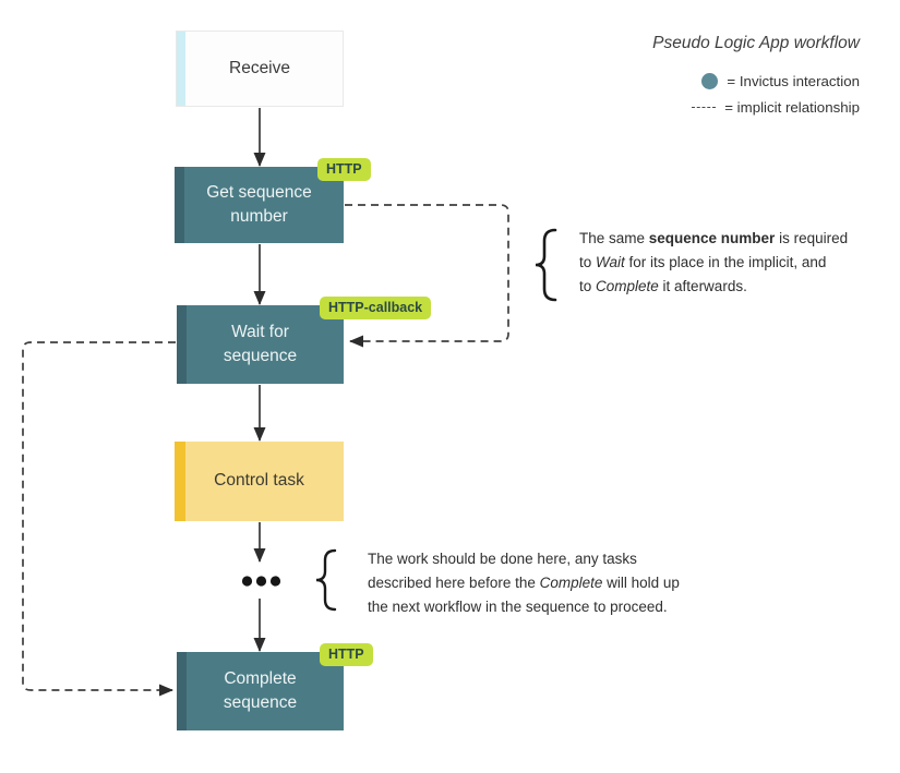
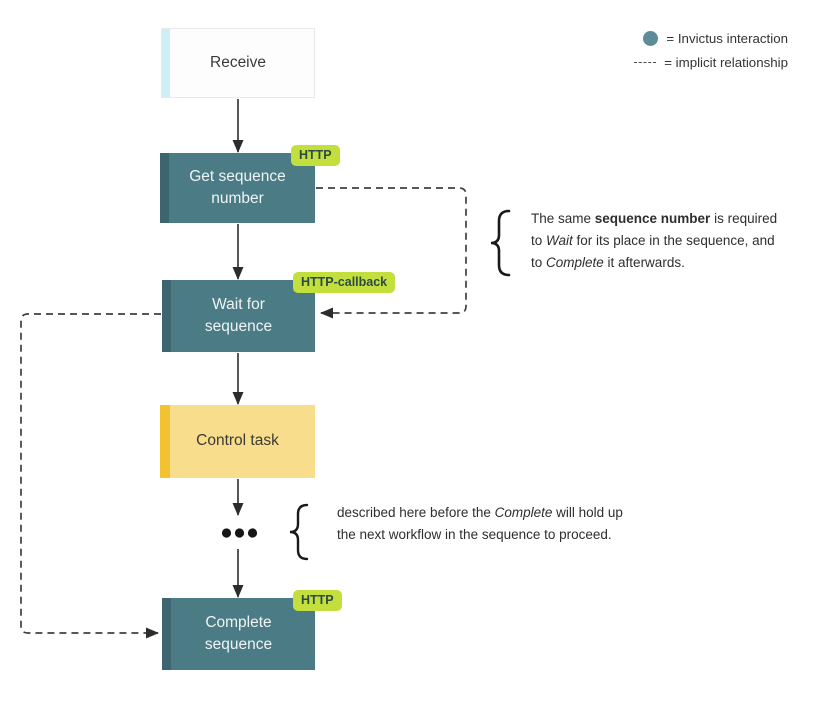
- Pseudo Logic App workflow
  = Invictus interaction
  = implicit relationship
  Receive
  Get sequence
  number
  HTTP
  Wait for
  sequence
  HTTP-callback
  Control task
  Complete
  sequence
  HTTP
  The same sequence number is required
- to Wait for its place in the implicit, and
+ to Wait for its place in the sequence, and
  to Complete it afterwards.
- The work should be done here, any tasks
  described here before the Complete will hold up
  the next workflow in the sequence to proceed.
